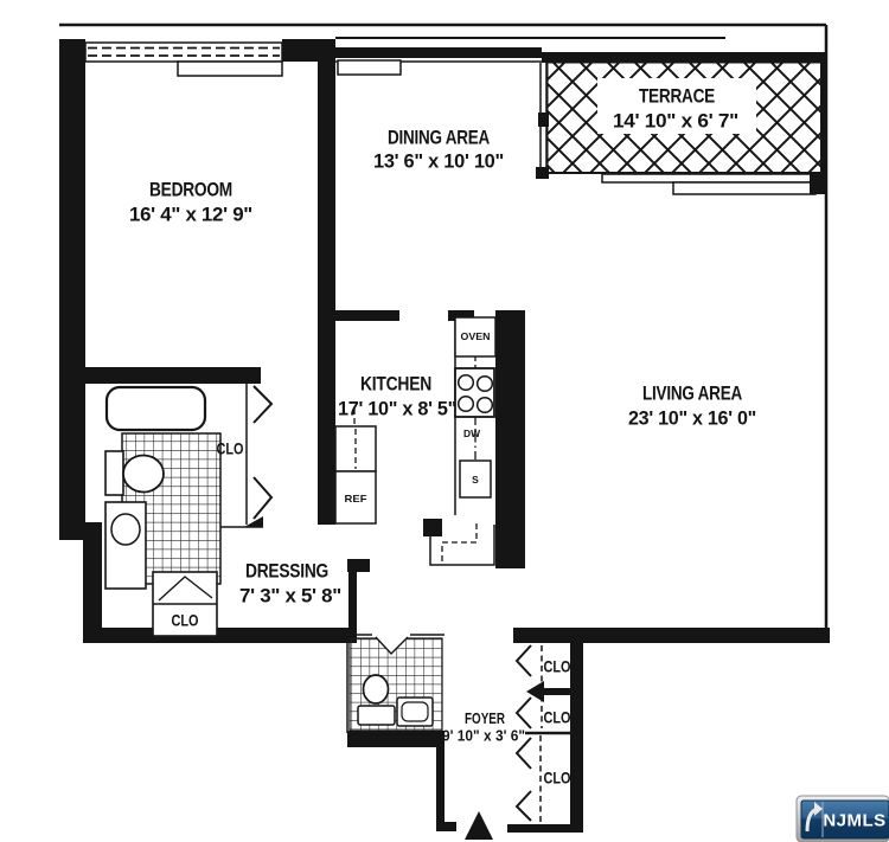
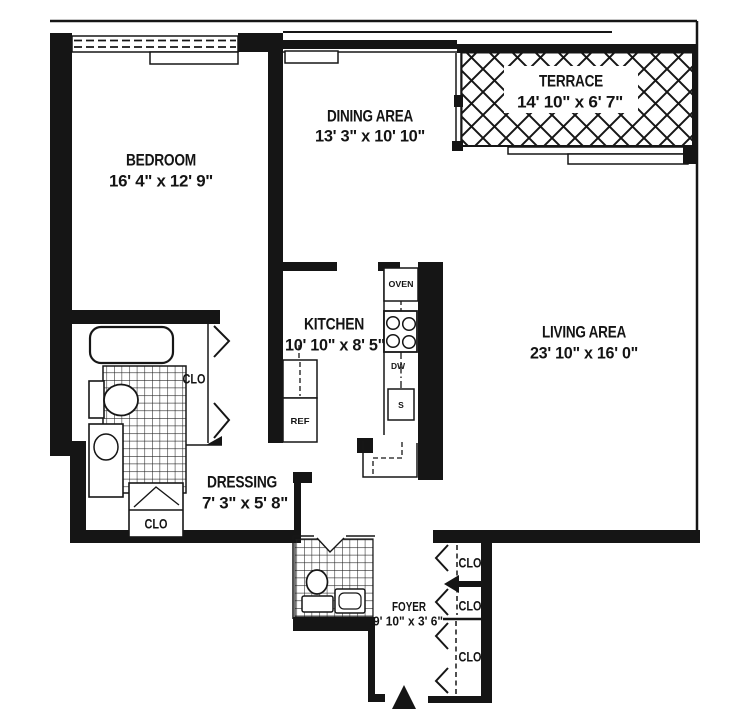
  BEDROOM
  16' 4" x 12' 9"
  DINING AREA
- 13' 6" x 10' 10"
+ 13' 3" x 10' 10"
  TERRACE
  14' 10" x 6' 7"
  KITCHEN
- 17' 10" x 8' 5"
+ 10' 10" x 8' 5"
  LIVING AREA
  23' 10" x 16' 0"
  DRESSING
  7' 3" x 5' 8"
  FOYER
  9' 10" x 3' 6"
  CLO
  CLO
  CLO
  CLO
  CLO
  OVEN
  DW
  S
  REF
- NJMLS
